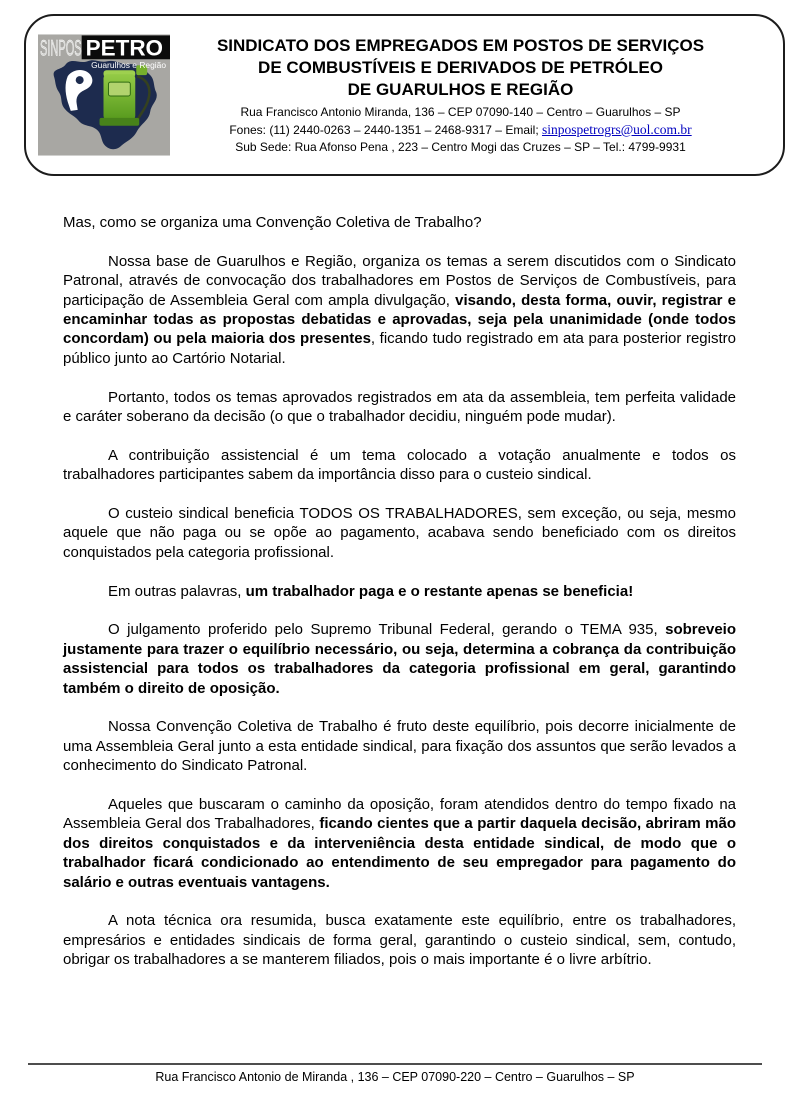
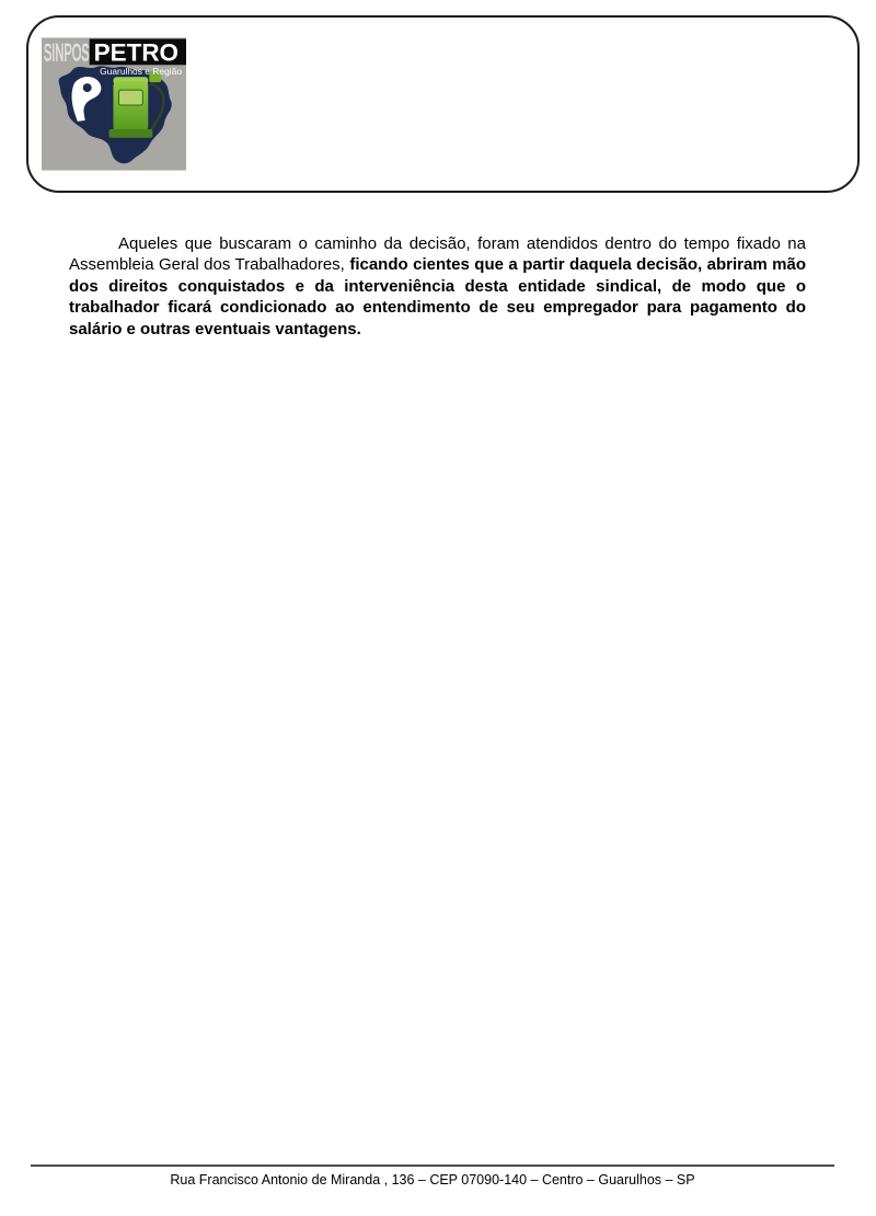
  SINPOS
  PETRO
  Guarulhos e Região
- SINDICATO DOS EMPREGADOS EM POSTOS DE SERVIÇOS
- DE COMBUSTÍVEIS E DERIVADOS DE PETRÓLEO
- DE GUARULHOS E REGIÃO
- Rua Francisco Antonio Miranda, 136 – CEP 07090-140 – Centro – Guarulhos – SP
- Fones: (11) 2440-0263 – 2440-1351 – 2468-9317 – Email; sinpospetrogrs@uol.com.br
- Sub Sede: Rua Afonso Pena , 223 – Centro Mogi das Cruzes – SP – Tel.: 4799-9931
- Mas, como se organiza uma Convenção Coletiva de Trabalho?
- Nossa base de Guarulhos e Região, organiza os temas a serem discutidos com o Sindicato Patronal, através de convocação dos trabalhadores em Postos de Serviços de Combustíveis, para participação de Assembleia Geral com ampla divulgação, visando, desta forma, ouvir, registrar e encaminhar todas as propostas debatidas e aprovadas, seja pela unanimidade (onde todos concordam) ou pela maioria dos presentes, ficando tudo registrado em ata para posterior registro público junto ao Cartório Notarial.
- Portanto, todos os temas aprovados registrados em ata da assembleia, tem perfeita validade e caráter soberano da decisão (o que o trabalhador decidiu, ninguém pode mudar).
- A contribuição assistencial é um tema colocado a votação anualmente e todos os trabalhadores participantes sabem da importância disso para o custeio sindical.
- O custeio sindical beneficia TODOS OS TRABALHADORES, sem exceção, ou seja, mesmo aquele que não paga ou se opõe ao pagamento, acabava sendo beneficiado com os direitos conquistados pela categoria profissional.
- Em outras palavras, um trabalhador paga e o restante apenas se beneficia!
- O julgamento proferido pelo Supremo Tribunal Federal, gerando o TEMA 935, sobreveio justamente para trazer o equilíbrio necessário, ou seja, determina a cobrança da contribuição assistencial para todos os trabalhadores da categoria profissional em geral, garantindo também o direito de oposição.
- Nossa Convenção Coletiva de Trabalho é fruto deste equilíbrio, pois decorre inicialmente de uma Assembleia Geral junto a esta entidade sindical, para fixação dos assuntos que serão levados a conhecimento do Sindicato Patronal.
- Aqueles que buscaram o caminho da oposição, foram atendidos dentro do tempo fixado na Assembleia Geral dos Trabalhadores, ficando cientes que a partir daquela decisão, abriram mão dos direitos conquistados e da interveniência desta entidade sindical, de modo que o trabalhador ficará condicionado ao entendimento de seu empregador para pagamento do salário e outras eventuais vantagens.
+ Aqueles que buscaram o caminho da decisão, foram atendidos dentro do tempo fixado na Assembleia Geral dos Trabalhadores, ficando cientes que a partir daquela decisão, abriram mão dos direitos conquistados e da interveniência desta entidade sindical, de modo que o trabalhador ficará condicionado ao entendimento de seu empregador para pagamento do salário e outras eventuais vantagens.
- A nota técnica ora resumida, busca exatamente este equilíbrio, entre os trabalhadores, empresários e entidades sindicais de forma geral, garantindo o custeio sindical, sem, contudo, obrigar os trabalhadores a se manterem filiados, pois o mais importante é o livre arbítrio.
- Rua Francisco Antonio de Miranda , 136 – CEP 07090-220 – Centro – Guarulhos – SP
+ Rua Francisco Antonio de Miranda , 136 – CEP 07090-140 – Centro – Guarulhos – SP
